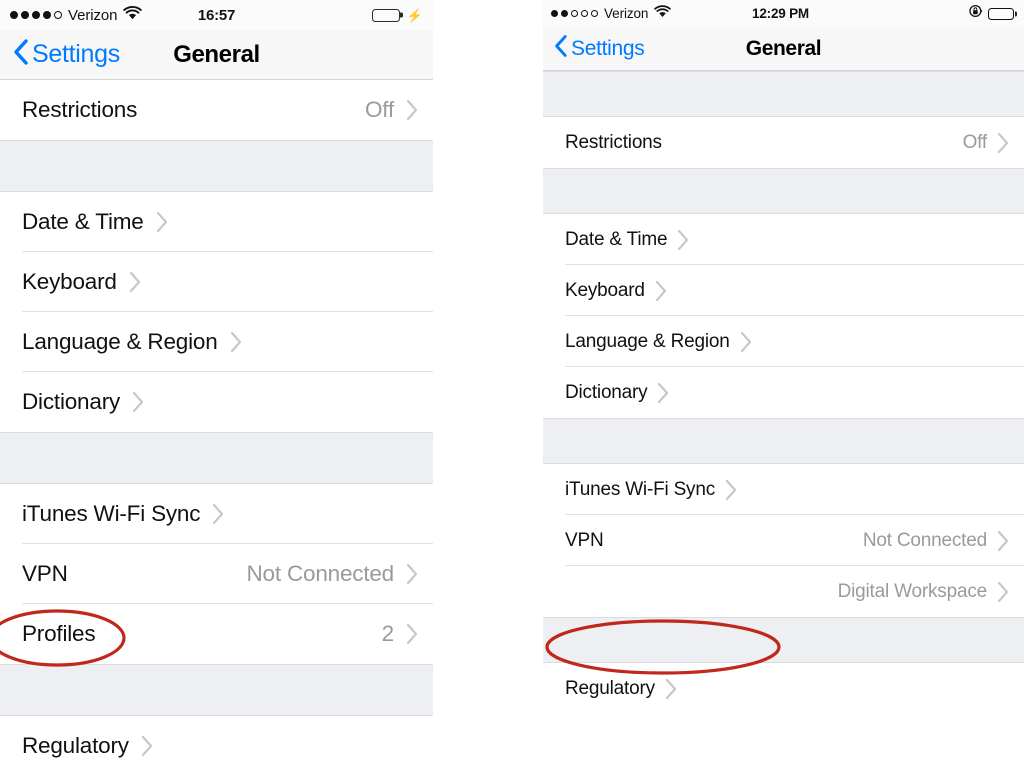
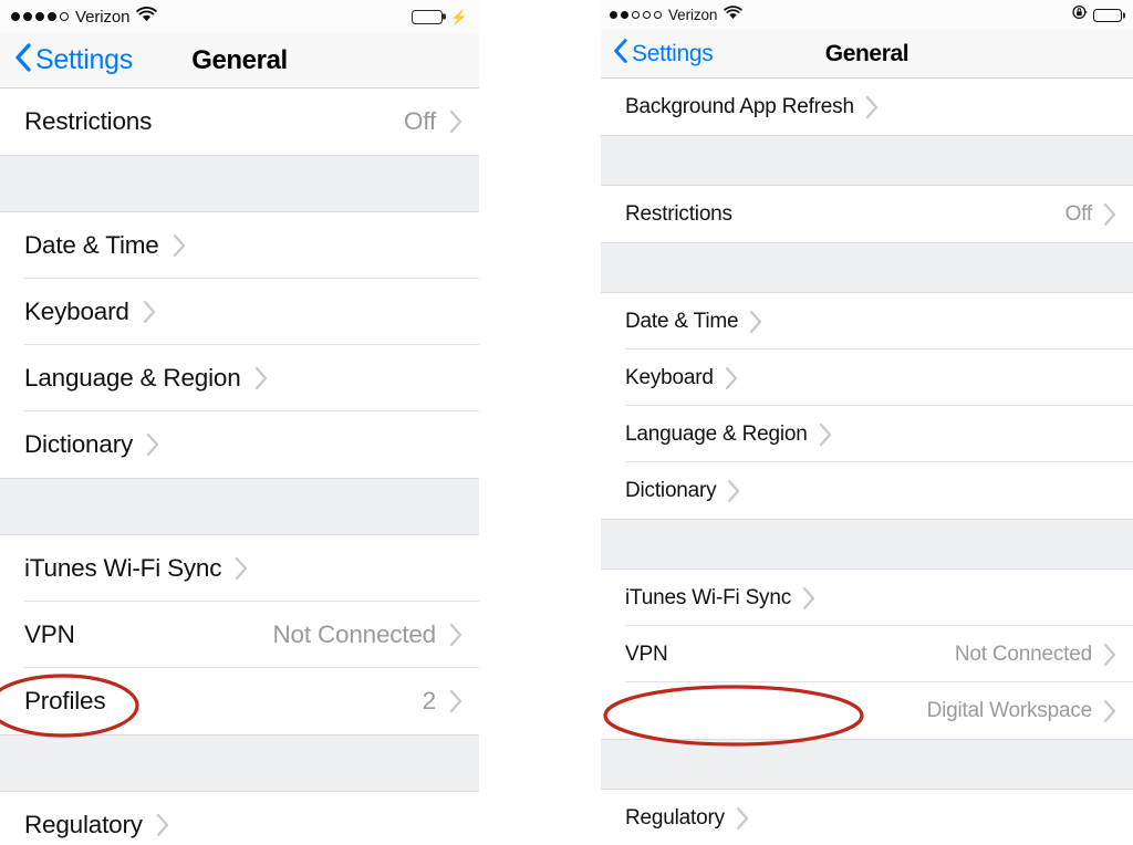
  Verizon
- 16:57
  ⚡
  Settings
  General
  Restrictions
  Off
  Date & Time
  Keyboard
  Language & Region
  Dictionary
  iTunes Wi-Fi Sync
  VPN
  Not Connected
  Profiles
  2
  Regulatory
  Verizon
- 12:29 PM
  Settings
  General
+ Background App Refresh
  Restrictions
  Off
  Date & Time
  Keyboard
  Language & Region
  Dictionary
  iTunes Wi-Fi Sync
  VPN
  Not Connected
  Digital Workspace
  Regulatory
